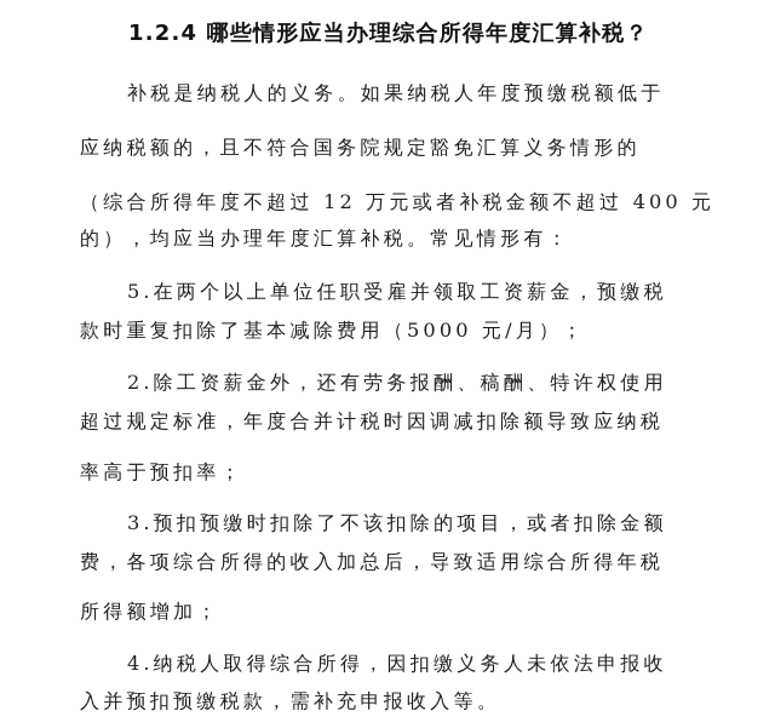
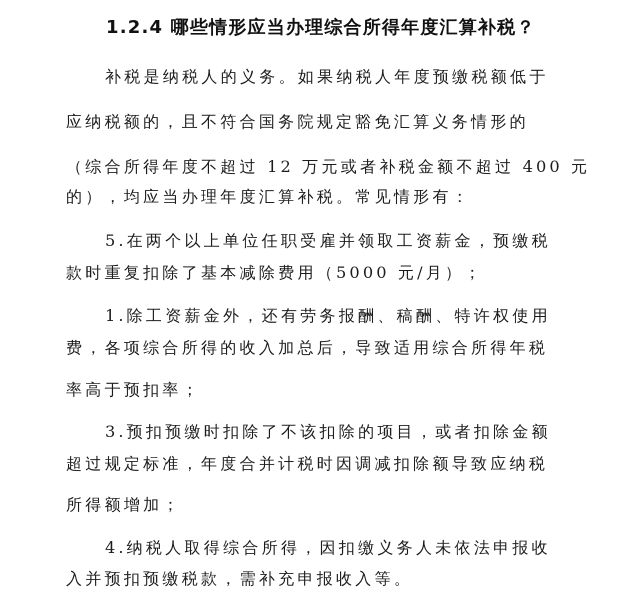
  1.2.4 哪些情形应当办理综合所得年度汇算补税？
  补税是纳税人的义务。如果纳税人年度预缴税额低于
  应纳税额的，且不符合国务院规定豁免汇算义务情形的
  （综合所得年度不超过 12 万元或者补税金额不超过 400 元
  的），均应当办理年度汇算补税。常见情形有：
  5.在两个以上单位任职受雇并领取工资薪金，预缴税
  款时重复扣除了基本减除费用（5000 元/月）；
- 2.除工资薪金外，还有劳务报酬、稿酬、特许权使用
+ 1.除工资薪金外，还有劳务报酬、稿酬、特许权使用
- 超过规定标准，年度合并计税时因调减扣除额导致应纳税
+ 费，各项综合所得的收入加总后，导致适用综合所得年税
  率高于预扣率；
  3.预扣预缴时扣除了不该扣除的项目，或者扣除金额
- 费，各项综合所得的收入加总后，导致适用综合所得年税
+ 超过规定标准，年度合并计税时因调减扣除额导致应纳税
  所得额增加；
  4.纳税人取得综合所得，因扣缴义务人未依法申报收
  入并预扣预缴税款，需补充申报收入等。
